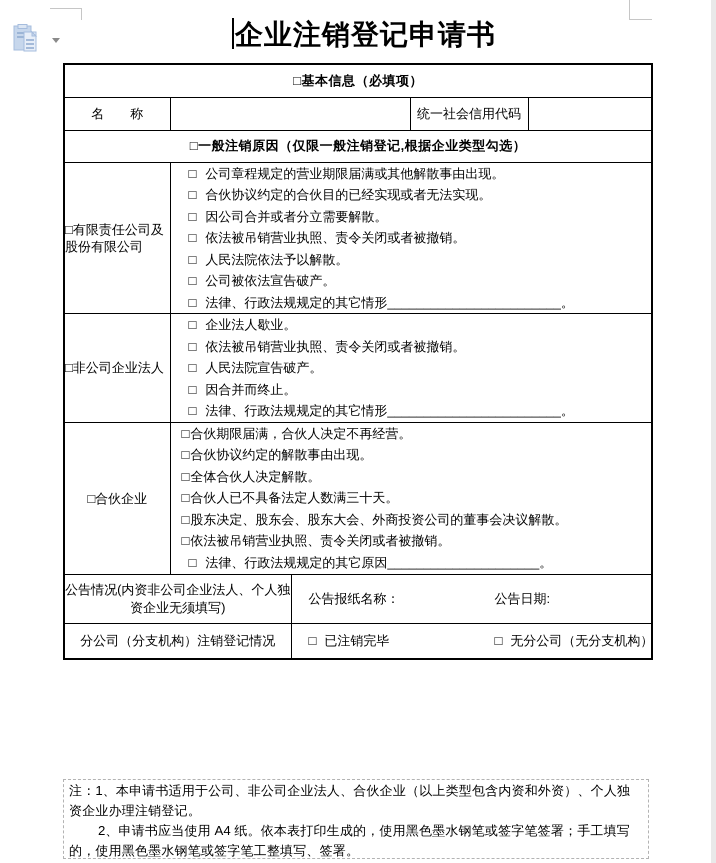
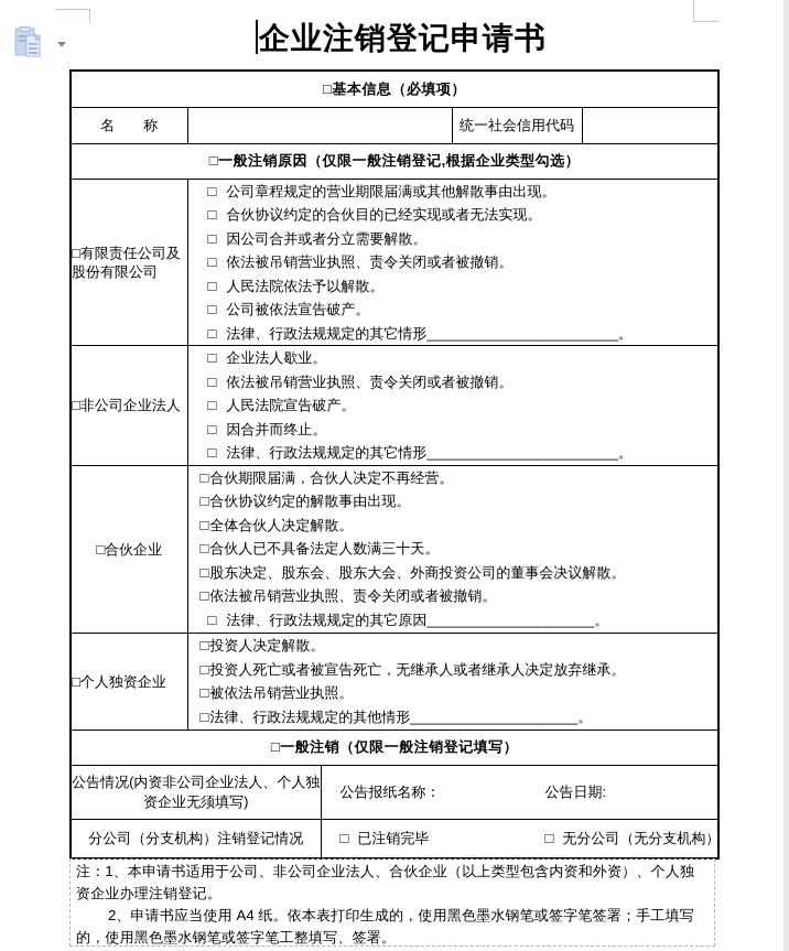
  企业注销登记申请书
  □基本信息（必填项）
  名 称		统一社会信用代码
  □一般注销原因（仅限一般注销登记,根据企业类型勾选）
  □有限责任公司及股份有限公司	□ 公司章程规定的营业期限届满或其他解散事由出现。 □ 合伙协议约定的合伙目的已经实现或者无法实现。 □ 因公司合并或者分立需要解散。 □ 依法被吊销营业执照、责令关闭或者被撤销。 □ 人民法院依法予以解散。 □ 公司被依法宣告破产。 □ 法律、行政法规规定的其它情形________________________。
  □非公司企业法人	□ 企业法人歇业。 □ 依法被吊销营业执照、责令关闭或者被撤销。 □ 人民法院宣告破产。 □ 因合并而终止。 □ 法律、行政法规规定的其它情形________________________。
  □合伙企业	□合伙期限届满，合伙人决定不再经营。 □合伙协议约定的解散事由出现。 □全体合伙人决定解散。 □合伙人已不具备法定人数满三十天。 □股东决定、股东会、股东大会、外商投资公司的董事会决议解散。 □依法被吊销营业执照、责令关闭或者被撤销。 □ 法律、行政法规规定的其它原因_____________________。
+ □个人独资企业	□投资人决定解散。 □投资人死亡或者被宣告死亡，无继承人或者继承人决定放弃继承。 □被依法吊销营业执照。 □法律、行政法规规定的其他情形_____________________。
+ □一般注销（仅限一般注销登记填写）
  公告情况(内资非公司企业法人、个人独资企业无须填写)	公告报纸名称： 公告日期:
  分公司（分支机构）注销登记情况	□ 已注销完毕 □ 无分公司（无分支机构）
  注：1、本申请书适用于公司、非公司企业法人、合伙企业（以上类型包含内资和外资）、个人独资企业办理注销登记。
  2、申请书应当使用 A4 纸。依本表打印生成的，使用黑色墨水钢笔或签字笔签署；手工填写的，使用黑色墨水钢笔或签字笔工整填写、签署。
